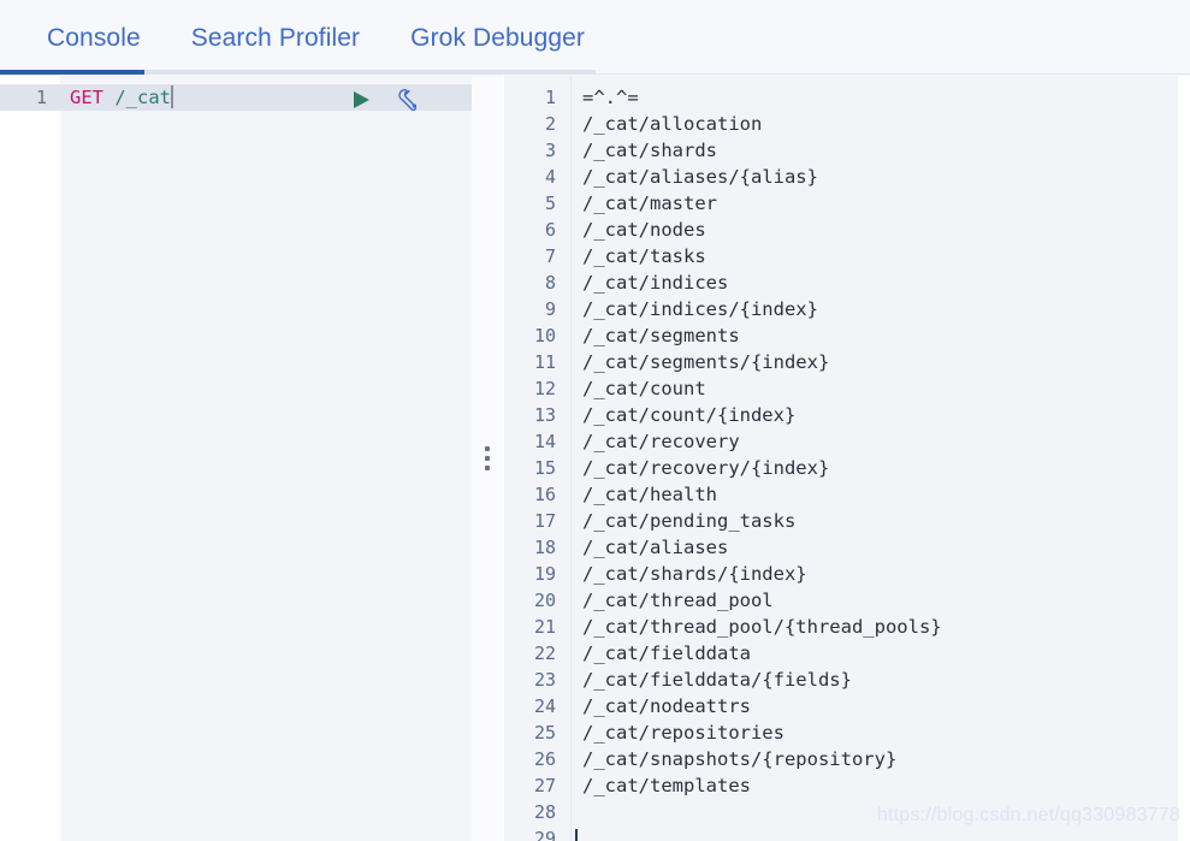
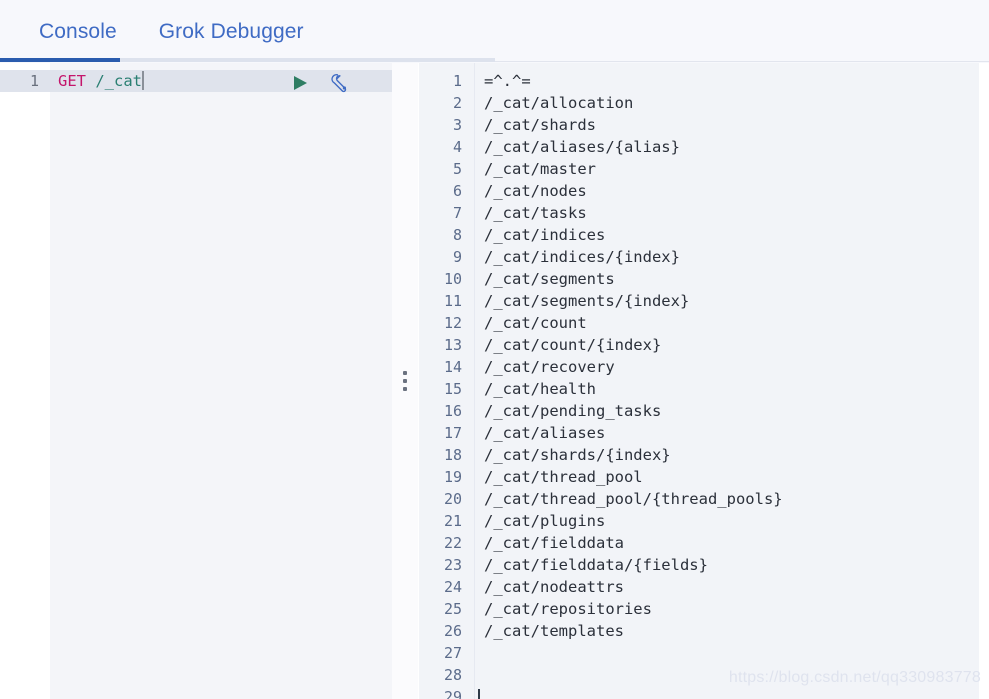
  Console
- Search Profiler
  Grok Debugger
  1
  GET /_cat
  1
  2
  3
  4
  5
  6
  7
  8
  9
  10
  11
  12
  13
  14
  15
  16
  17
  18
  19
  20
  21
  22
  23
  24
  25
  26
  27
  28
  29
  =^.^=
  /_cat/allocation
  /_cat/shards
  /_cat/aliases/{alias}
  /_cat/master
  /_cat/nodes
  /_cat/tasks
  /_cat/indices
  /_cat/indices/{index}
  /_cat/segments
  /_cat/segments/{index}
  /_cat/count
  /_cat/count/{index}
  /_cat/recovery
- /_cat/recovery/{index}
  /_cat/health
  /_cat/pending_tasks
  /_cat/aliases
  /_cat/shards/{index}
  /_cat/thread_pool
  /_cat/thread_pool/{thread_pools}
+ /_cat/plugins
  /_cat/fielddata
  /_cat/fielddata/{fields}
  /_cat/nodeattrs
  /_cat/repositories
- /_cat/snapshots/{repository}
  /_cat/templates
  https://blog.csdn.net/qq330983778
